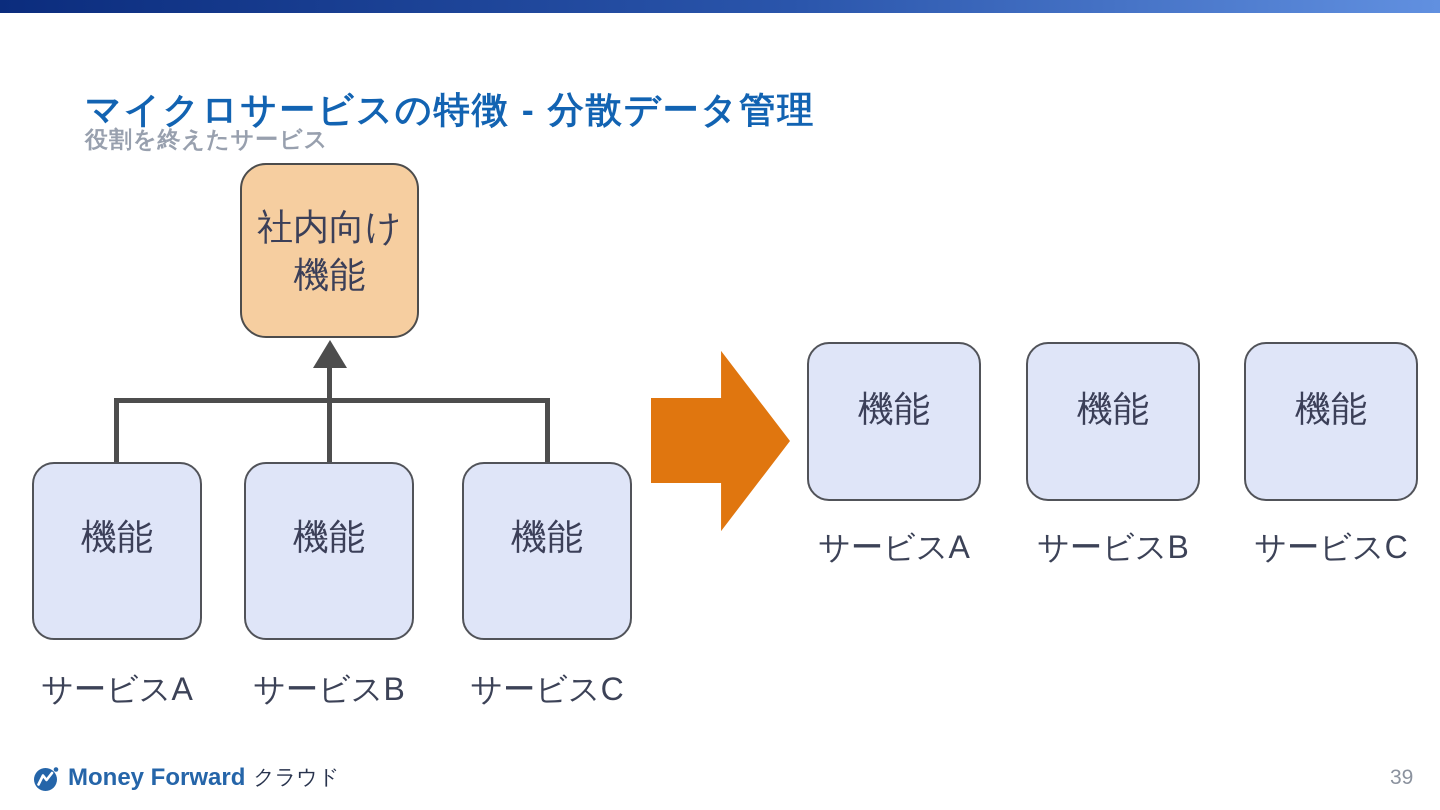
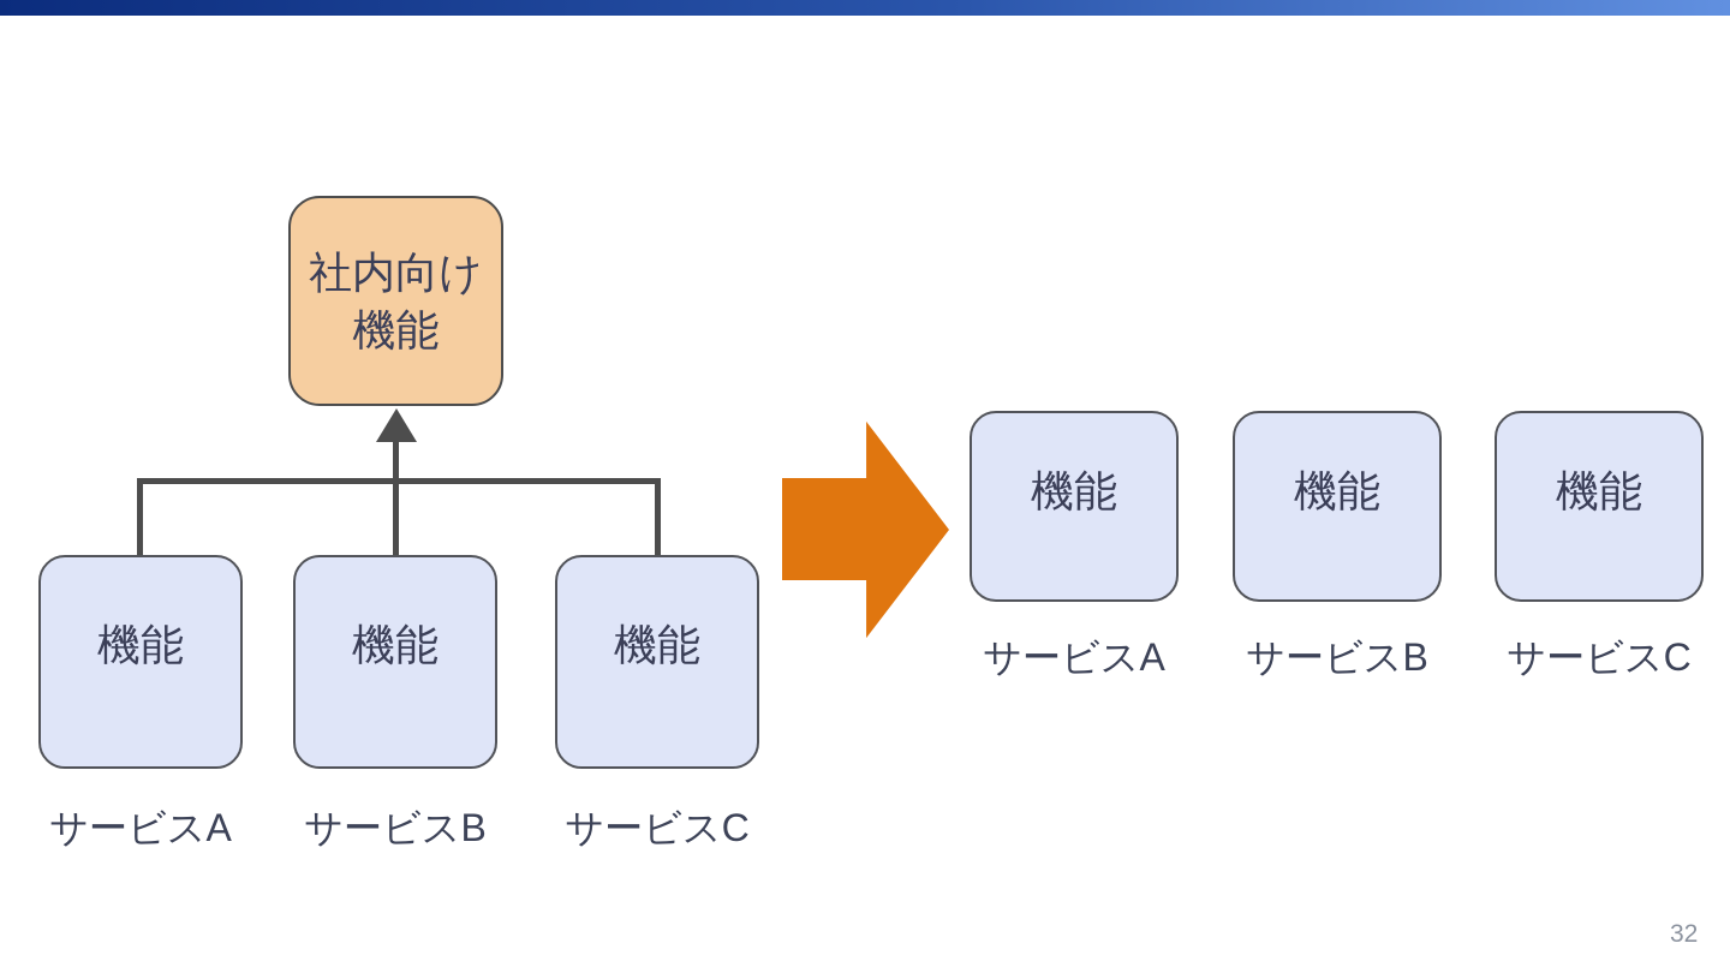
- マイクロサービスの特徴 - 分散データ管理
- 役割を終えたサービス
  社内向け
  機能
  機能
  機能
  機能
  サービスA
  サービスB
  サービスC
  機能
  機能
  機能
  サービスA
  サービスB
  サービスC
- Money Forward
- クラウド
- 39
+ 32
